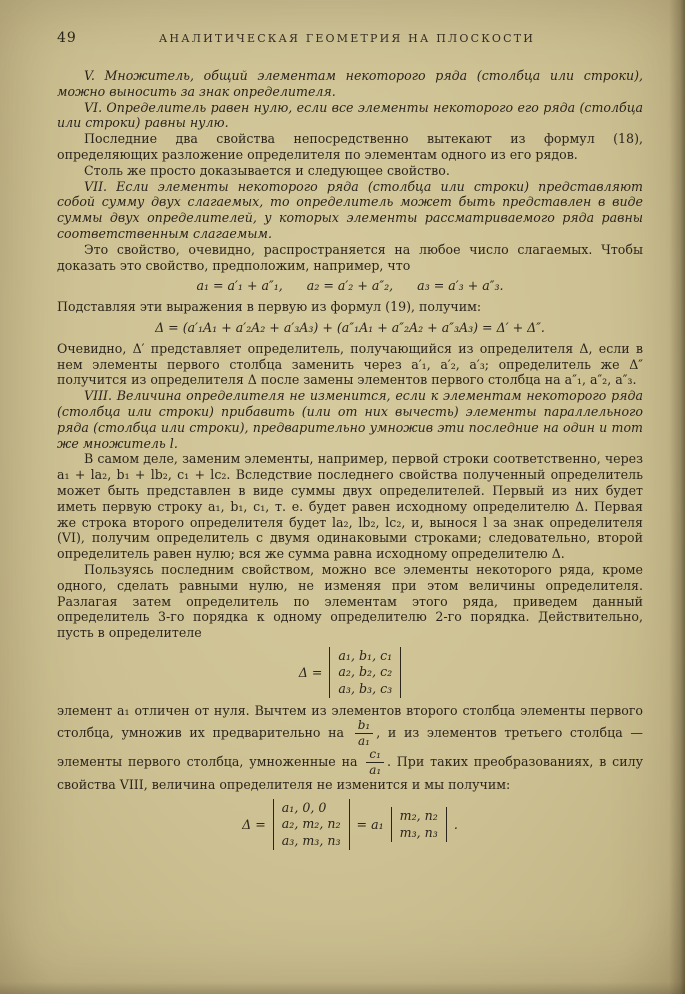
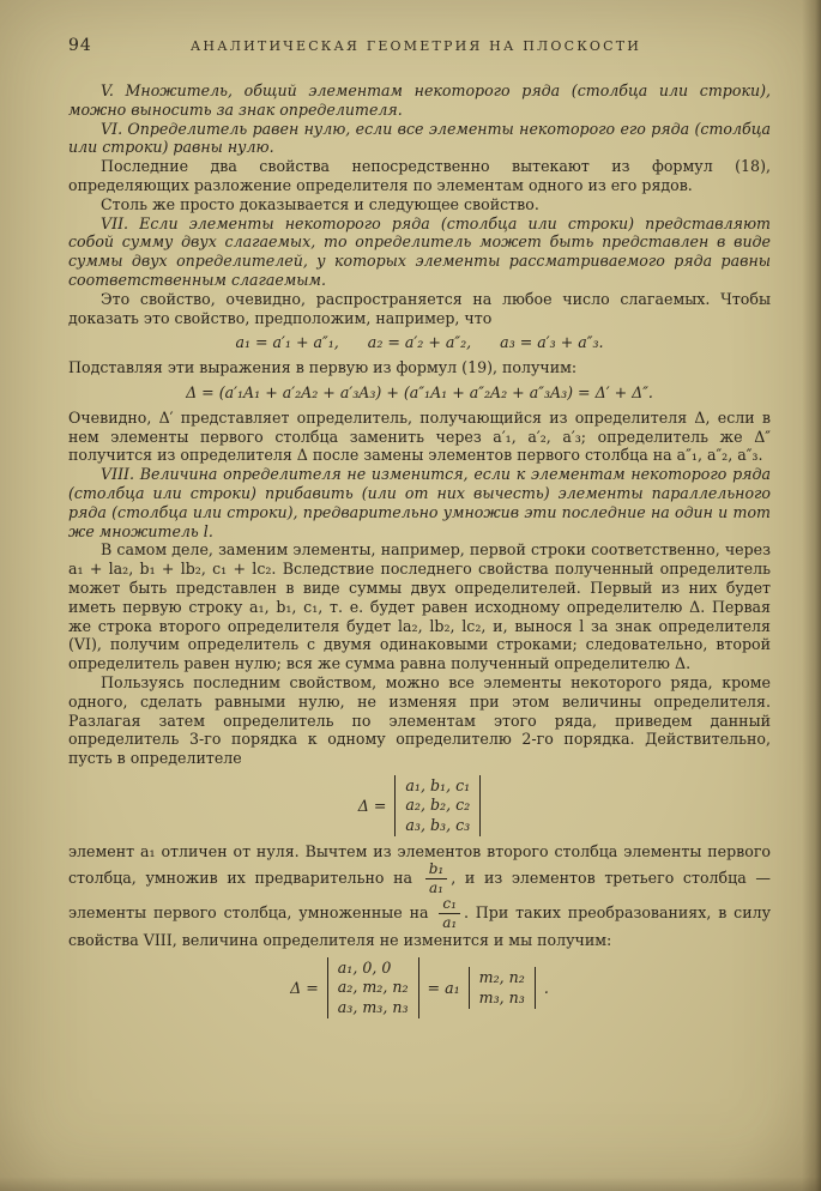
- 49
+ 94
  АНАЛИТИЧЕСКАЯ ГЕОМЕТРИЯ НА ПЛОСКОСТИ
  V. Множитель, общий элементам некоторого ряда (столбца или строки), можно выносить за знак определителя.
  VI. Определитель равен нулю, если все элементы некоторого его ряда (столбца или строки) равны нулю.
  Последние два свойства непосредственно вытекают из формул (18), определяющих разложение определителя по элементам одного из его рядов.
  Столь же просто доказывается и следующее свойство.
  VII. Если элементы некоторого ряда (столбца или строки) представляют собой сумму двух слагаемых, то определитель может быть представлен в виде суммы двух определителей, у которых элементы рассматриваемого ряда равны соответственным слагаемым.
  Это свойство, очевидно, распространяется на любое число слагаемых. Чтобы доказать это свойство, предположим, например, что
  a₁ = a′₁ + a″₁, a₂ = a′₂ + a″₂, a₃ = a′₃ + a″₃.
  Подставляя эти выражения в первую из формул (19), получим:
  Δ = (a′₁A₁ + a′₂A₂ + a′₃A₃) + (a″₁A₁ + a″₂A₂ + a″₃A₃) = Δ′ + Δ″.
  Очевидно, Δ′ представляет определитель, получающийся из определителя Δ, если в нем элементы первого столбца заменить через a′₁, a′₂, a′₃; определитель же Δ″ получится из определителя Δ после замены элементов первого столбца на a″₁, a″₂, a″₃.
  VIII. Величина определителя не изменится, если к элементам некоторого ряда (столбца или строки) прибавить (или от них вычесть) элементы параллельного ряда (столбца или строки), предварительно умножив эти последние на один и тот же множитель l.
- В самом деле, заменим элементы, например, первой строки соответственно, через a₁ + la₂, b₁ + lb₂, c₁ + lc₂. Вследствие последнего свойства полученный определитель может быть представлен в виде суммы двух определителей. Первый из них будет иметь первую строку a₁, b₁, c₁, т. е. будет равен исходному определителю Δ. Первая же строка второго определителя будет la₂, lb₂, lc₂, и, вынося l за знак определителя (VI), получим определитель с двумя одинаковыми строками; следовательно, второй определитель равен нулю; вся же сумма равна исходному определителю Δ.
+ В самом деле, заменим элементы, например, первой строки соответственно, через a₁ + la₂, b₁ + lb₂, c₁ + lc₂. Вследствие последнего свойства полученный определитель может быть представлен в виде суммы двух определителей. Первый из них будет иметь первую строку a₁, b₁, c₁, т. е. будет равен исходному определителю Δ. Первая же строка второго определителя будет la₂, lb₂, lc₂, и, вынося l за знак определителя (VI), получим определитель с двумя одинаковыми строками; следовательно, второй определитель равен нулю; вся же сумма равна полученный определителю Δ.
  Пользуясь последним свойством, можно все элементы некоторого ряда, кроме одного, сделать равными нулю, не изменяя при этом величины определителя. Разлагая затем определитель по элементам этого ряда, приведем данный определитель 3-го порядка к одному определителю 2-го порядка. Действительно, пусть в определителе
  Δ =
  a₁, b₁, c₁
  a₂, b₂, c₂
  a₃, b₃, c₃
  элемент a₁ отличен от нуля. Вычтем из элементов второго столбца элементы первого столбца, умножив их предварительно на
  b₁
  a₁
  , и из элементов третьего столбца — элементы первого столбца, умноженные на
  c₁
  a₁
  . При таких преобразованиях, в силу свойства VIII, величина определителя не изменится и мы получим:
  Δ =
  a₁, 0, 0
  a₂, m₂, n₂
  a₃, m₃, n₃
  = a₁
  m₂, n₂
  m₃, n₃
  .
